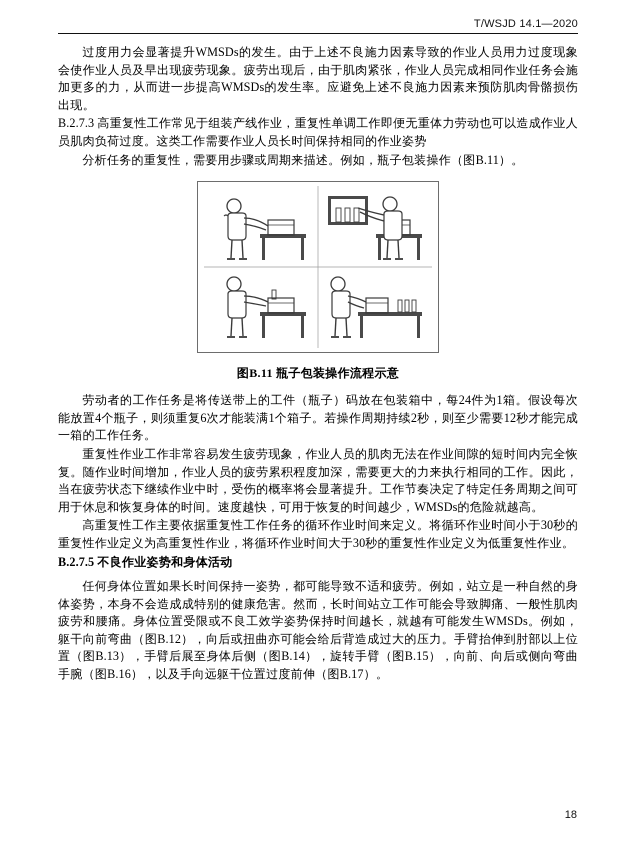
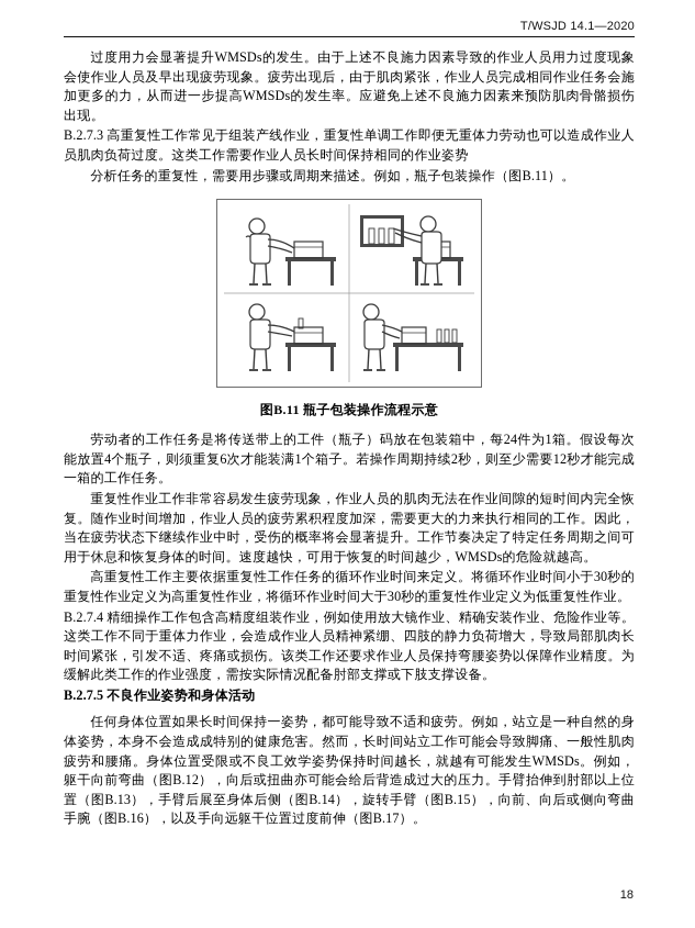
  T/WSJD 14.1—2020
  过度用力会显著提升WMSDs的发生。由于上述不良施力因素导致的作业人员用力过度现象会使作业人员及早出现疲劳现象。疲劳出现后，由于肌肉紧张，作业人员完成相同作业任务会施加更多的力，从而进一步提高WMSDs的发生率。应避免上述不良施力因素来预防肌肉骨骼损伤出现。
  B.2.7.3 高重复性工作常见于组装产线作业，重复性单调工作即便无重体力劳动也可以造成作业人员肌肉负荷过度。这类工作需要作业人员长时间保持相同的作业姿势
  分析任务的重复性，需要用步骤或周期来描述。例如，瓶子包装操作（图B.11）。
  图B.11 瓶子包装操作流程示意
  劳动者的工作任务是将传送带上的工件（瓶子）码放在包装箱中，每24件为1箱。假设每次能放置4个瓶子，则须重复6次才能装满1个箱子。若操作周期持续2秒，则至少需要12秒才能完成一箱的工作任务。
  重复性作业工作非常容易发生疲劳现象，作业人员的肌肉无法在作业间隙的短时间内完全恢复。随作业时间增加，作业人员的疲劳累积程度加深，需要更大的力来执行相同的工作。因此，当在疲劳状态下继续作业中时，受伤的概率将会显著提升。工作节奏决定了特定任务周期之间可用于休息和恢复身体的时间。速度越快，可用于恢复的时间越少，WMSDs的危险就越高。
  高重复性工作主要依据重复性工作任务的循环作业时间来定义。将循环作业时间小于30秒的重复性作业定义为高重复性作业，将循环作业时间大于30秒的重复性作业定义为低重复性作业。
+ B.2.7.4 精细操作工作包含高精度组装作业，例如使用放大镜作业、精确安装作业、危险作业等。这类工作不同于重体力作业，会造成作业人员精神紧绷、四肢的静力负荷增大，导致局部肌肉长时间紧张，引发不适、疼痛或损伤。该类工作还要求作业人员保持弯腰姿势以保障作业精度。为缓解此类工作的作业强度，需按实际情况配备肘部支撑或下肢支撑设备。
  B.2.7.5 不良作业姿势和身体活动
  任何身体位置如果长时间保持一姿势，都可能导致不适和疲劳。例如，站立是一种自然的身体姿势，本身不会造成成特别的健康危害。然而，长时间站立工作可能会导致脚痛、一般性肌肉疲劳和腰痛。身体位置受限或不良工效学姿势保持时间越长，就越有可能发生WMSDs。例如，躯干向前弯曲（图B.12），向后或扭曲亦可能会给后背造成过大的压力。手臂抬伸到肘部以上位置（图B.13），手臂后展至身体后侧（图B.14），旋转手臂（图B.15），向前、向后或侧向弯曲手腕（图B.16），以及手向远躯干位置过度前伸（图B.17）。
  18
